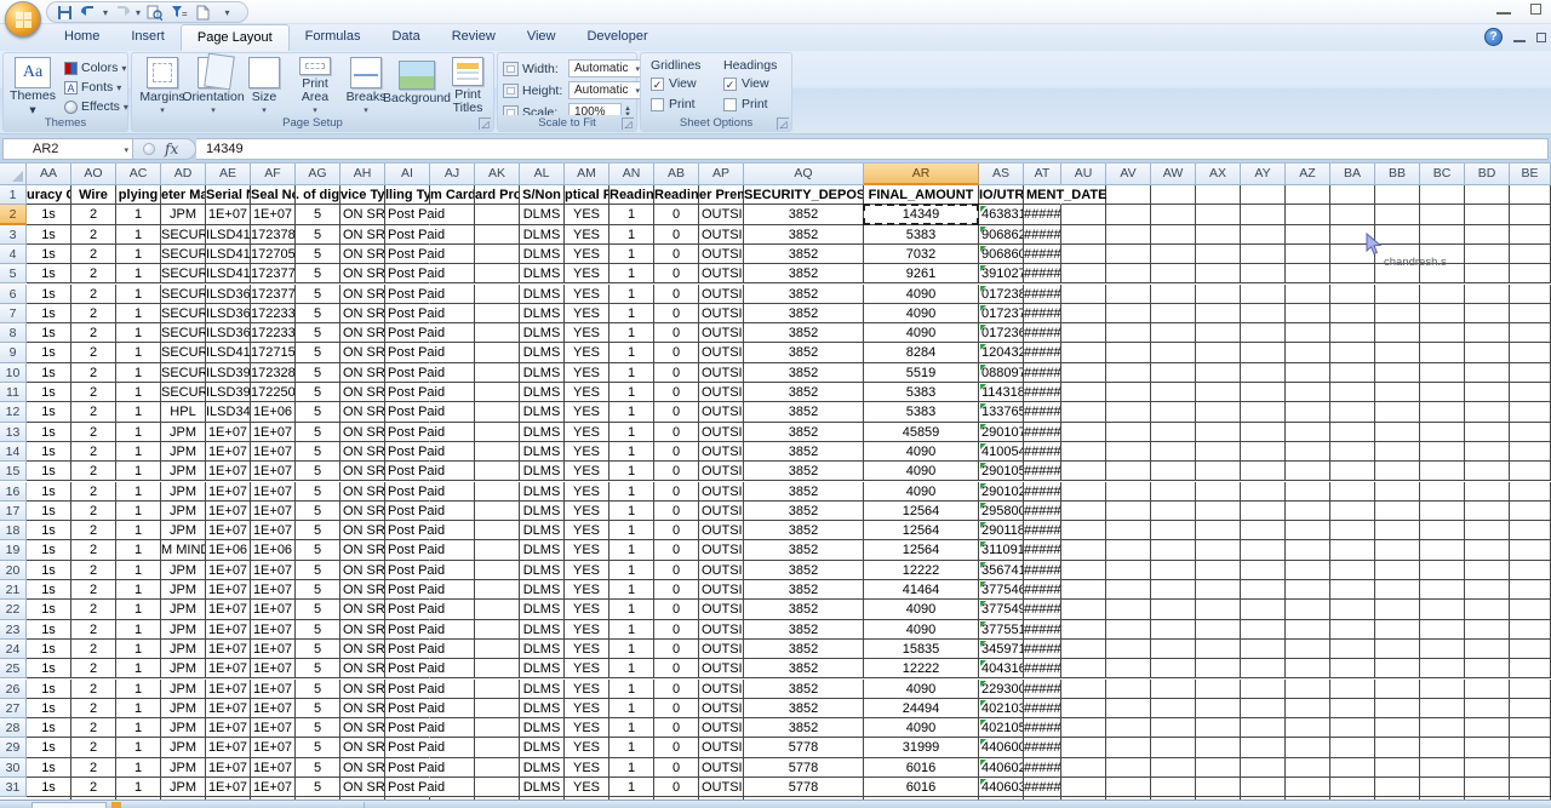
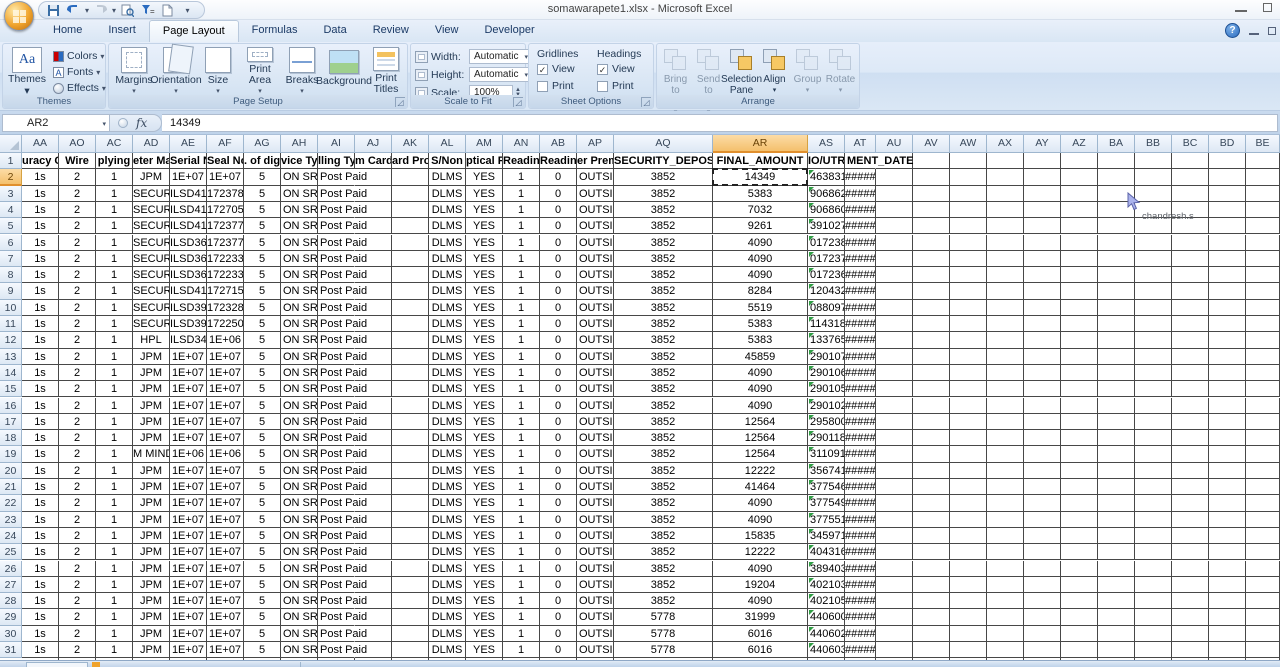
+ somawarapete1.xlsx - Microsoft Excel
  ▾
  ▾
  =
  ▾
  Home
  Insert
  Page Layout
  Formulas
  Data
  Review
  View
  Developer
  ?
  Aa
  Themes
  ▾
  Colors
  ▾
  A
  Fonts
  ▾
  Effects
  ▾
  Themes
  Margins
  Orientation
  Size
  Print
  Area
  Breaks
  Background
  Print
  Titles
  Page Setup
  ◿
  Width:
  Automatic
  Height:
  Automatic
  Scale:
  100%
  Scale to Fit
  ◿
  Gridlines
  ✓
  View
  Print
  Headings
  ✓
  View
  Print
  Sheet Options
  ◿
+ Bring to
+ Send to
+ Selection
+ Pane
+ Align
+ Group
+ Rotate
+ Arrange
  AR2
  fx
  14349
  AA
  AO
  AC
  AD
  AE
  AF
  AG
  AH
  AI
  AJ
  AK
  AL
  AM
  AN
  AB
  AP
  AQ
  AR
  AS
  AT
  AU
  AV
  AW
  AX
  AY
  AZ
  BA
  BB
  BC
  BD
  BE
  1
  uracy
  Wire
  plying
  eter Ma
  Serial
  Seal N
  . of dig
  vice Ty
  lling Ty
  m Card
  ard Pro
  S/Non
  ptical P
  Readin
  Readin
  er Pre
  SECURITY_DEPOS
  FINAL_AMOUNT
  IO/UTR
  MENT_DATE
  2
  1s
  2
  1
  JPM
  1E+07
  1E+07
  5
  ON SR
  Post Paid
  DLMS
  YES
  1
  0
  OUTSI
  3852
  14349
  463831
  #####
  3
  1s
  2
  1
  SECUR
  ILSD41
  172378
  5
  ON SR
  Post Paid
  DLMS
  YES
  1
  0
  OUTSI
  3852
  5383
  906862
  #####
  4
  1s
  2
  1
  SECUR
  ILSD41
  172705
  5
  ON SR
  Post Paid
  DLMS
  YES
  1
  0
  OUTSI
  3852
  7032
  906860
  #####
  5
  1s
  2
  1
  SECUR
  ILSD41
  172377
  5
  ON SR
  Post Paid
  DLMS
  YES
  1
  0
  OUTSI
  3852
  9261
  391027
  #####
  6
  1s
  2
  1
  SECUR
  ILSD36
  172377
  5
  ON SR
  Post Paid
  DLMS
  YES
  1
  0
  OUTSI
  3852
  4090
  017238
  #####
  7
  1s
  2
  1
  SECUR
  ILSD36
  172233
  5
  ON SR
  Post Paid
  DLMS
  YES
  1
  0
  OUTSI
  3852
  4090
  017237
  #####
  8
  1s
  2
  1
  SECUR
  ILSD36
  172233
  5
  ON SR
  Post Paid
  DLMS
  YES
  1
  0
  OUTSI
  3852
  4090
  017236
  #####
  9
  1s
  2
  1
  SECUR
  ILSD41
  172715
  5
  ON SR
  Post Paid
  DLMS
  YES
  1
  0
  OUTSI
  3852
  8284
  120432
  #####
  10
  1s
  2
  1
  SECUR
  ILSD39
  172328
  5
  ON SR
  Post Paid
  DLMS
  YES
  1
  0
  OUTSI
  3852
  5519
  088097
  #####
  11
  1s
  2
  1
  SECUR
  ILSD39
  172250
  5
  ON SR
  Post Paid
  DLMS
  YES
  1
  0
  OUTSI
  3852
  5383
  114318
  #####
  12
  1s
  2
  1
  HPL
  ILSD34
  1E+06
  5
  ON SR
  Post Paid
  DLMS
  YES
  1
  0
  OUTSI
  3852
  5383
  133765
  #####
  13
  1s
  2
  1
  JPM
  1E+07
  1E+07
  5
  ON SR
  Post Paid
  DLMS
  YES
  1
  0
  OUTSI
  3852
  45859
  290107
  #####
  14
  1s
  2
  1
  JPM
  1E+07
  1E+07
  5
  ON SR
  Post Paid
  DLMS
  YES
  1
  0
  OUTSI
  3852
  4090
- 410054
+ 290106
  #####
  15
  1s
  2
  1
  JPM
  1E+07
  1E+07
  5
  ON SR
  Post Paid
  DLMS
  YES
  1
  0
  OUTSI
  3852
  4090
  290105
  #####
  16
  1s
  2
  1
  JPM
  1E+07
  1E+07
  5
  ON SR
  Post Paid
  DLMS
  YES
  1
  0
  OUTSI
  3852
  4090
  290102
  #####
  17
  1s
  2
  1
  JPM
  1E+07
  1E+07
  5
  ON SR
  Post Paid
  DLMS
  YES
  1
  0
  OUTSI
  3852
  12564
  295800
  #####
  18
  1s
  2
  1
  JPM
  1E+07
  1E+07
  5
  ON SR
  Post Paid
  DLMS
  YES
  1
  0
  OUTSI
  3852
  12564
  290118
  #####
  19
  1s
  2
  1
  M MIN
  1E+06
  1E+06
  5
  ON SR
  Post Paid
  DLMS
  YES
  1
  0
  OUTSI
  3852
  12564
  311091
  #####
  20
  1s
  2
  1
  JPM
  1E+07
  1E+07
  5
  ON SR
  Post Paid
  DLMS
  YES
  1
  0
  OUTSI
  3852
  12222
  356741
  #####
  21
  1s
  2
  1
  JPM
  1E+07
  1E+07
  5
  ON SR
  Post Paid
  DLMS
  YES
  1
  0
  OUTSI
  3852
  41464
  377546
  #####
  22
  1s
  2
  1
  JPM
  1E+07
  1E+07
  5
  ON SR
  Post Paid
  DLMS
  YES
  1
  0
  OUTSI
  3852
  4090
  377549
  #####
  23
  1s
  2
  1
  JPM
  1E+07
  1E+07
  5
  ON SR
  Post Paid
  DLMS
  YES
  1
  0
  OUTSI
  3852
  4090
  377551
  #####
  24
  1s
  2
  1
  JPM
  1E+07
  1E+07
  5
  ON SR
  Post Paid
  DLMS
  YES
  1
  0
  OUTSI
  3852
  15835
  345971
  #####
  25
  1s
  2
  1
  JPM
  1E+07
  1E+07
  5
  ON SR
  Post Paid
  DLMS
  YES
  1
  0
  OUTSI
  3852
  12222
  404316
  #####
  26
  1s
  2
  1
  JPM
  1E+07
  1E+07
  5
  ON SR
  Post Paid
  DLMS
  YES
  1
  0
  OUTSI
  3852
  4090
- 229300
+ 389403
  #####
  27
  1s
  2
  1
  JPM
  1E+07
  1E+07
  5
  ON SR
  Post Paid
  DLMS
  YES
  1
  0
  OUTSI
  3852
- 24494
+ 19204
  402103
  #####
  28
  1s
  2
  1
  JPM
  1E+07
  1E+07
  5
  ON SR
  Post Paid
  DLMS
  YES
  1
  0
  OUTSI
  3852
  4090
  402105
  #####
  29
  1s
  2
  1
  JPM
  1E+07
  1E+07
  5
  ON SR
  Post Paid
  DLMS
  YES
  1
  0
  OUTSI
  5778
  31999
  440600
  #####
  30
  1s
  2
  1
  JPM
  1E+07
  1E+07
  5
  ON SR
  Post Paid
  DLMS
  YES
  1
  0
  OUTSI
  5778
  6016
  440602
  #####
  31
  1s
  2
  1
  JPM
  1E+07
  1E+07
  5
  ON SR
  Post Paid
  DLMS
  YES
  1
  0
  OUTSI
  5778
  6016
  440603
  #####
  chandresh.s
